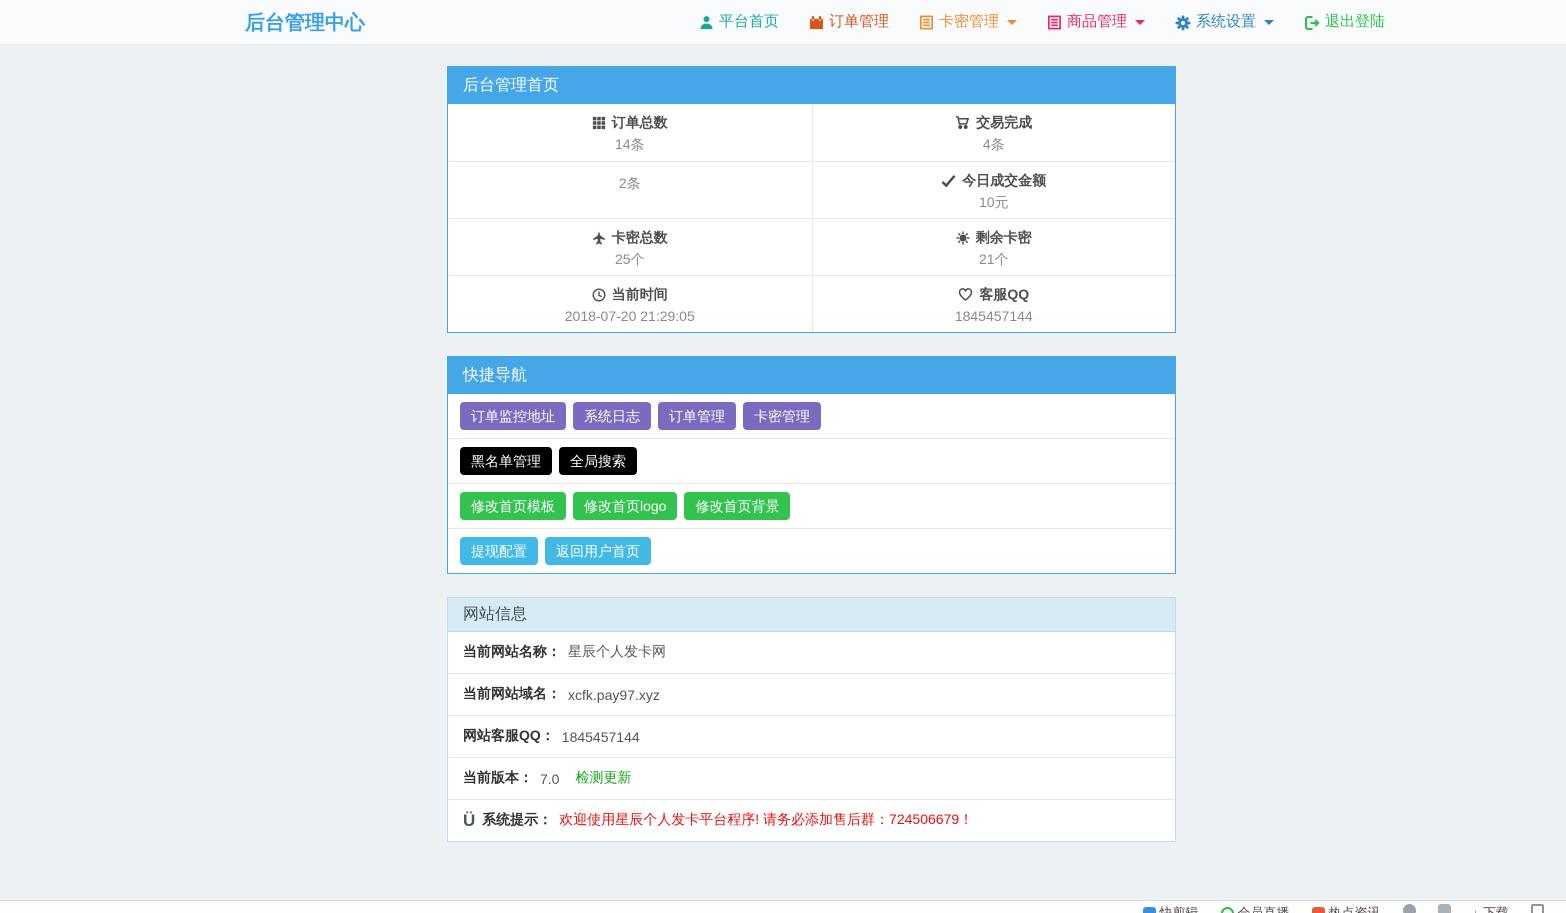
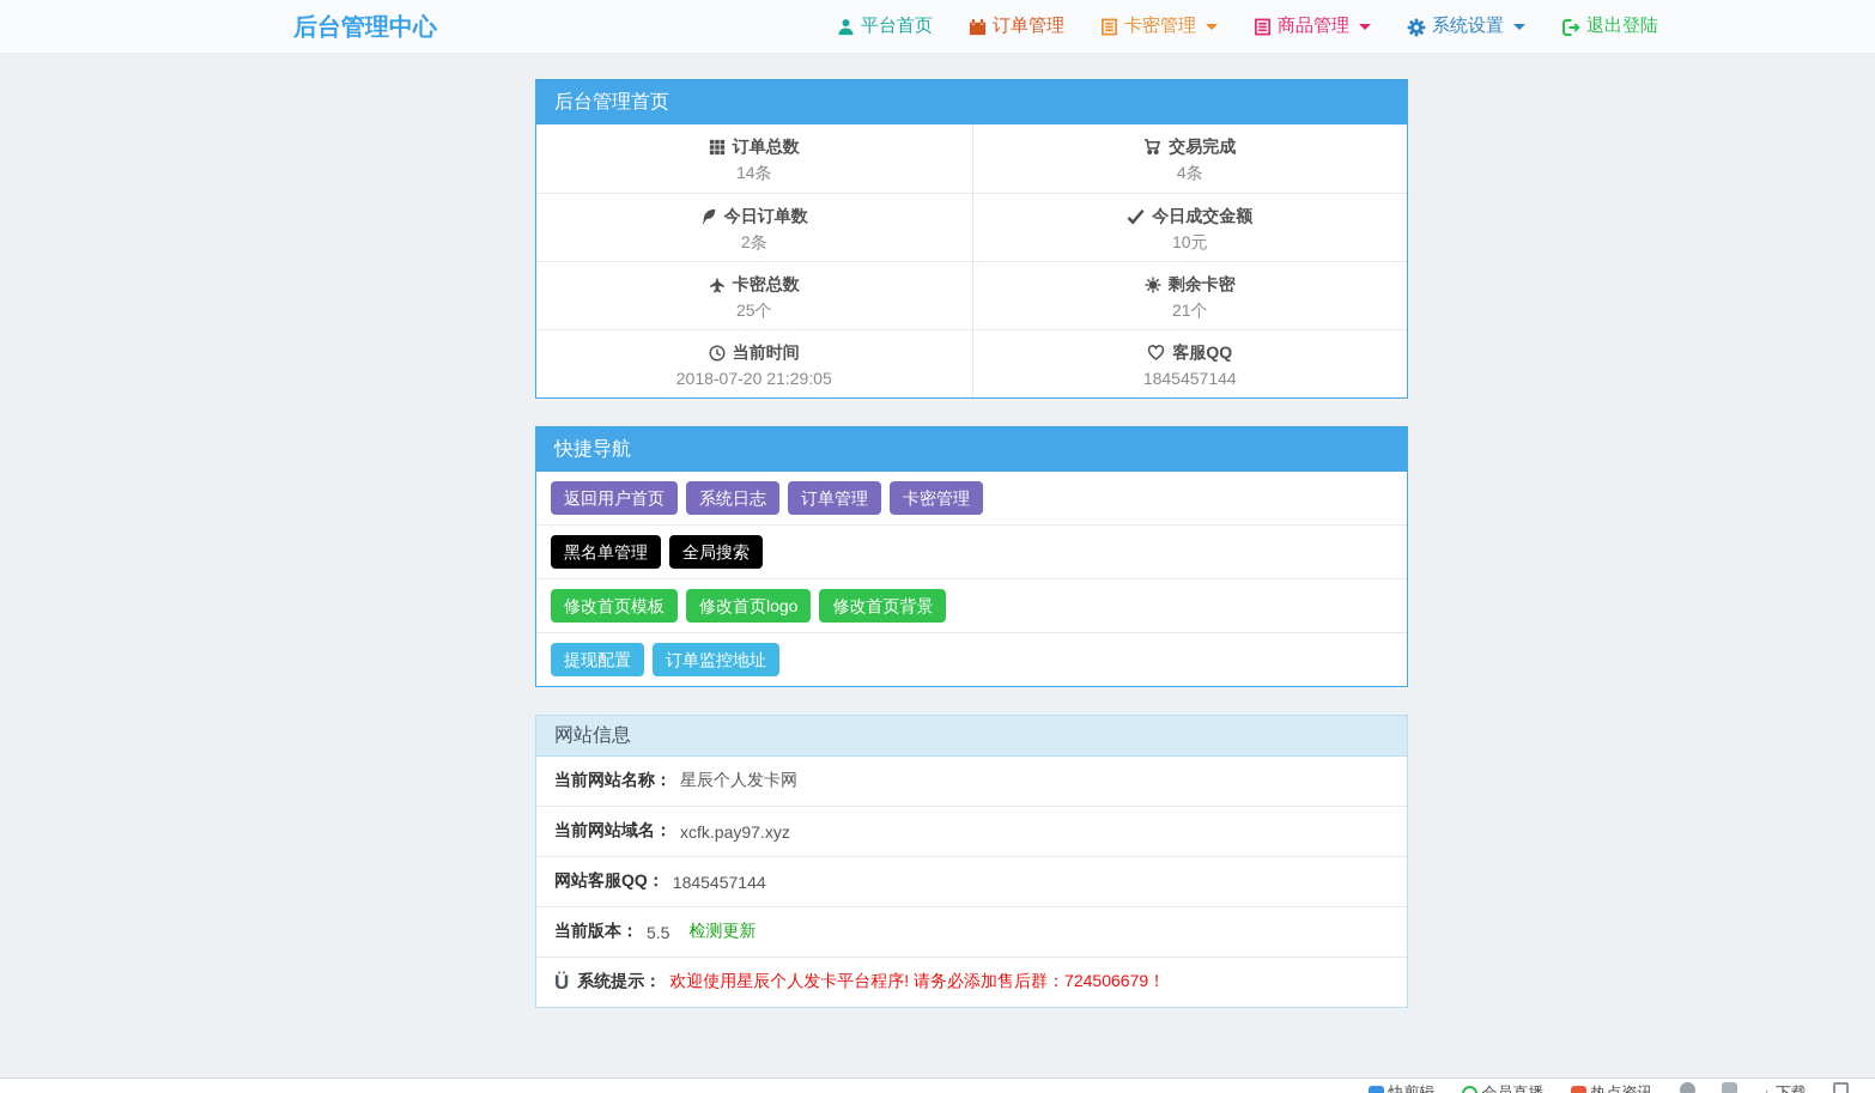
  后台管理中心
  平台首页
  订单管理
  卡密管理
  商品管理
  系统设置
  退出登陆
  后台管理首页
  订单总数
  14条
  交易完成
  4条
+ 今日订单数
  2条
  今日成交金额
  10元
  卡密总数
  25个
  剩余卡密
  21个
  当前时间
  2018-07-20 21:29:05
  客服QQ
  1845457144
  快捷导航
- 订单监控地址
+ 返回用户首页
  系统日志
  订单管理
  卡密管理
  黑名单管理
  全局搜索
  修改首页模板
  修改首页logo
  修改首页背景
  提现配置
- 返回用户首页
+ 订单监控地址
  网站信息
  当前网站名称：
  星辰个人发卡网
  当前网站域名：
  xcfk.pay97.xyz
  网站客服QQ：
  1845457144
  当前版本：
- 7.0
+ 5.5
  检测更新
  Ü
  系统提示：
  欢迎使用星辰个人发卡平台程序! 请务必添加售后群：724506679！
